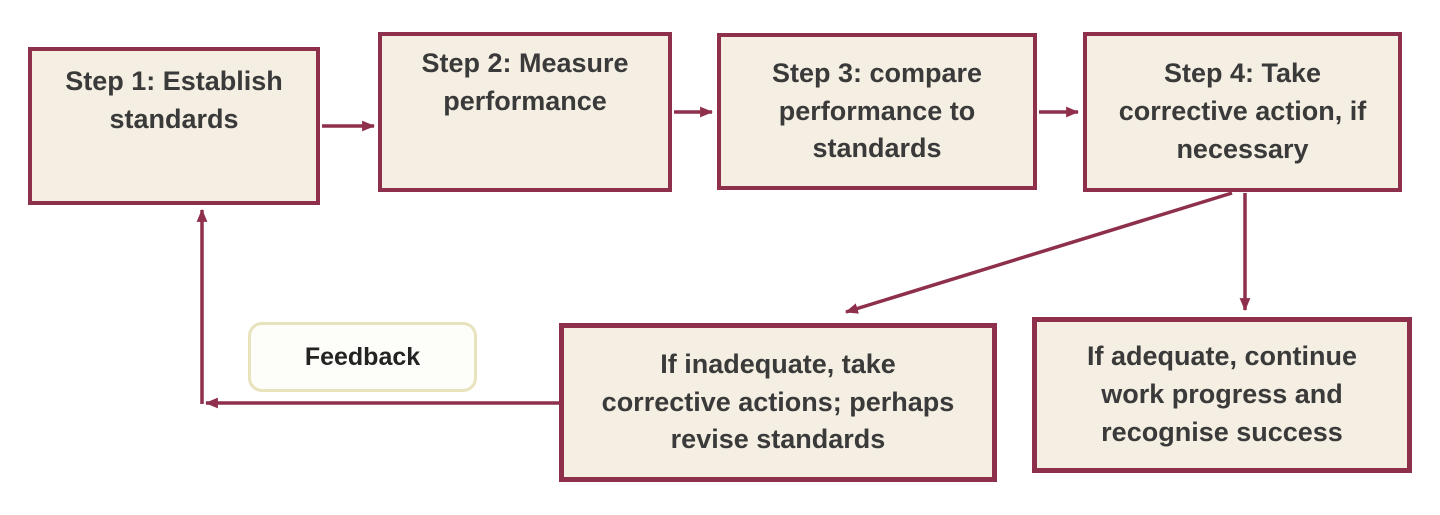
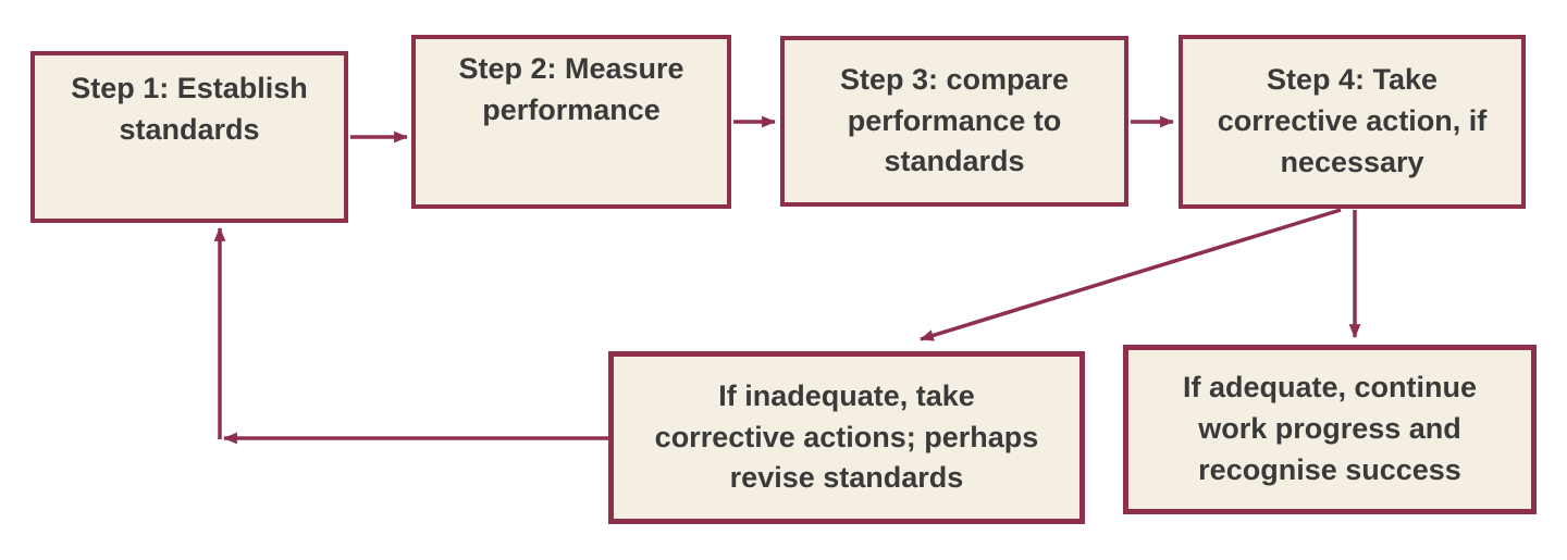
  Step 1: Establish
  standards
  Step 2: Measure
  performance
  Step 3: compare
  performance to
  standards
  Step 4: Take
  corrective action, if
  necessary
  If inadequate, take
  corrective actions; perhaps
  revise standards
  If adequate, continue
  work progress and
  recognise success
- Feedback
